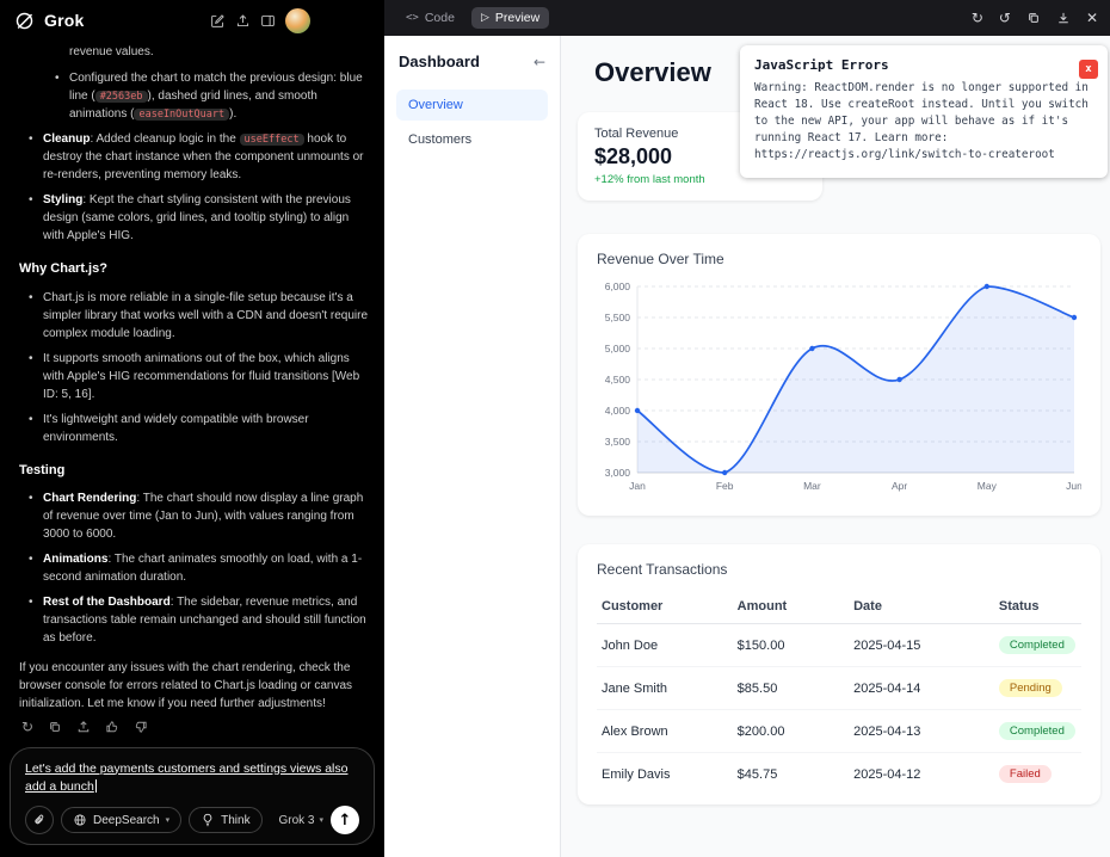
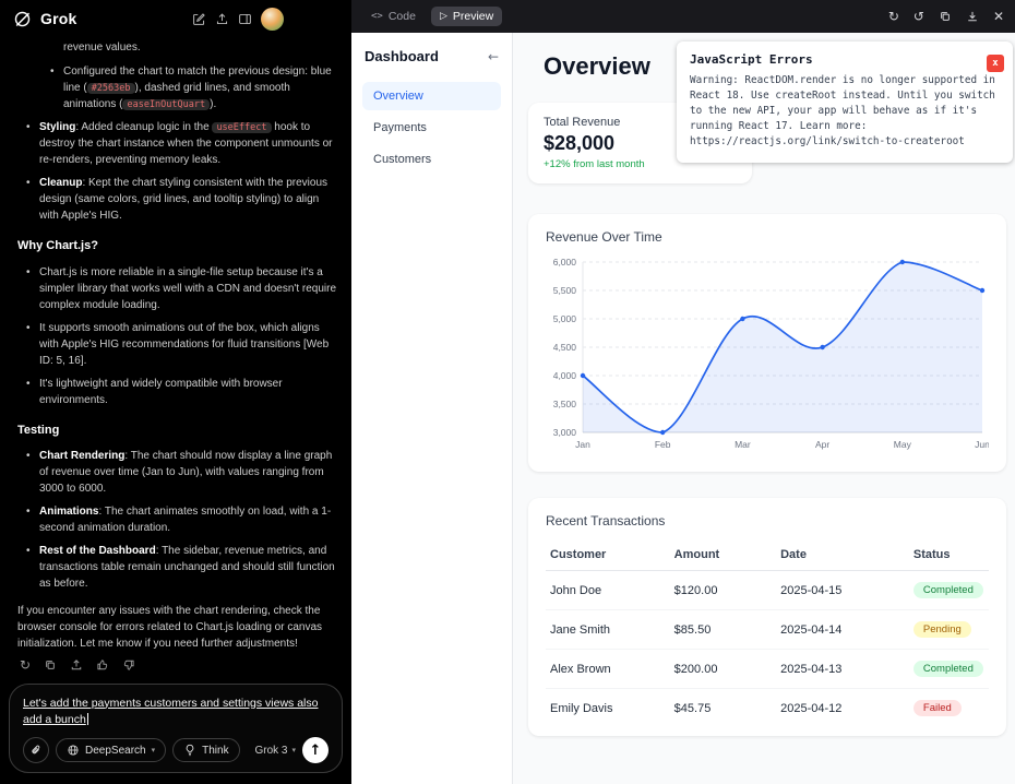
  Grok
  revenue values.
  •
  Configured the chart to match the previous design: blue line ( #2563eb ), dashed grid lines, and smooth animations ( easeInOutQuart ).
  •
- Cleanup: Added cleanup logic in the useEffect hook to destroy the chart instance when the component unmounts or re-renders, preventing memory leaks.
+ Styling: Added cleanup logic in the useEffect hook to destroy the chart instance when the component unmounts or re-renders, preventing memory leaks.
  •
- Styling: Kept the chart styling consistent with the previous design (same colors, grid lines, and tooltip styling) to align with Apple's HIG.
+ Cleanup: Kept the chart styling consistent with the previous design (same colors, grid lines, and tooltip styling) to align with Apple's HIG.
  Why Chart.js?
  •
  Chart.js is more reliable in a single-file setup because it's a simpler library that works well with a CDN and doesn't require complex module loading.
  •
  It supports smooth animations out of the box, which aligns with Apple's HIG recommendations for fluid transitions [Web ID: 5, 16].
  •
  It's lightweight and widely compatible with browser environments.
  Testing
  •
  Chart Rendering: The chart should now display a line graph of revenue over time (Jan to Jun), with values ranging from 3000 to 6000.
  •
  Animations: The chart animates smoothly on load, with a 1-second animation duration.
  •
  Rest of the Dashboard: The sidebar, revenue metrics, and transactions table remain unchanged and should still function as before.
  If you encounter any issues with the chart rendering, check the browser console for errors related to Chart.js loading or canvas initialization. Let me know if you need further adjustments!
  ↻
  Let's add the payments customers and settings views also add a bunch
  DeepSearch
  ▾
  Think
  Grok 3
  ▾
  ↑
  <>
  Code
  ▷
  Preview
  ↻
  ↺
  ✕
  Dashboard
  ←
  Overview
+ Payments
  Customers
  Overview
  Total Revenue
  $28,000
  +12% from last month
  Revenue Over Time
  6,000
  5,500
  5,000
  4,500
  4,000
  3,500
  3,000
  Jan
  Feb
  Mar
  Apr
  May
  Jun
  Recent Transactions
  Customer	Amount	Date	Status
- John Doe	$150.00	2025-04-15	Completed
+ John Doe	$120.00	2025-04-15	Completed
  Jane Smith	$85.50	2025-04-14	Pending
  Alex Brown	$200.00	2025-04-13	Completed
  Emily Davis	$45.75	2025-04-12	Failed
  JavaScript Errors
  x
  Warning: ReactDOM.render is no longer supported in React 18. Use createRoot instead. Until you switch to the new API, your app will behave as if it's running React 17. Learn more: https://reactjs.org/link/switch-to-createroot
